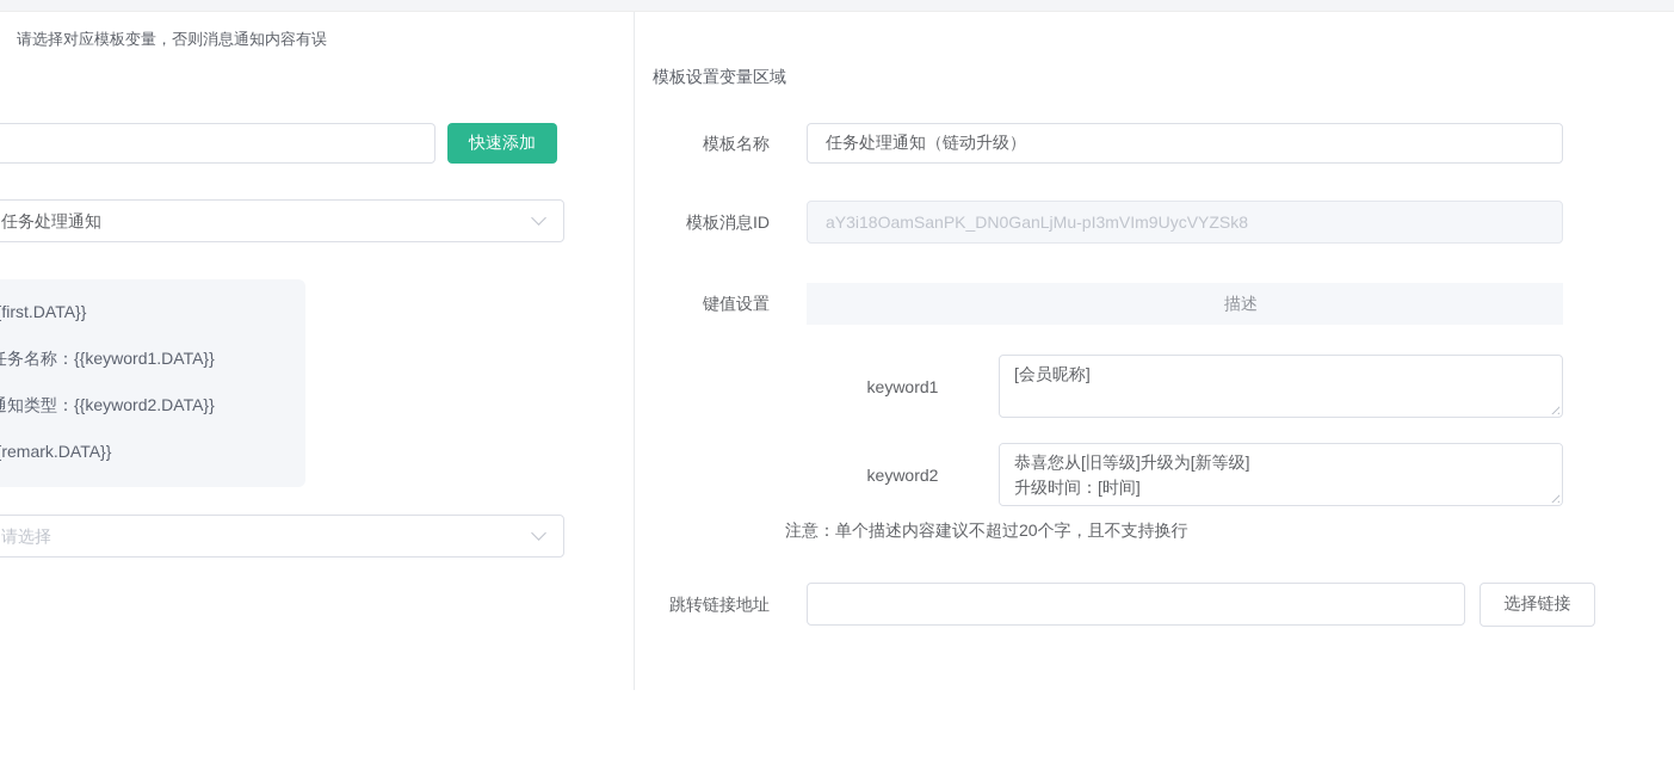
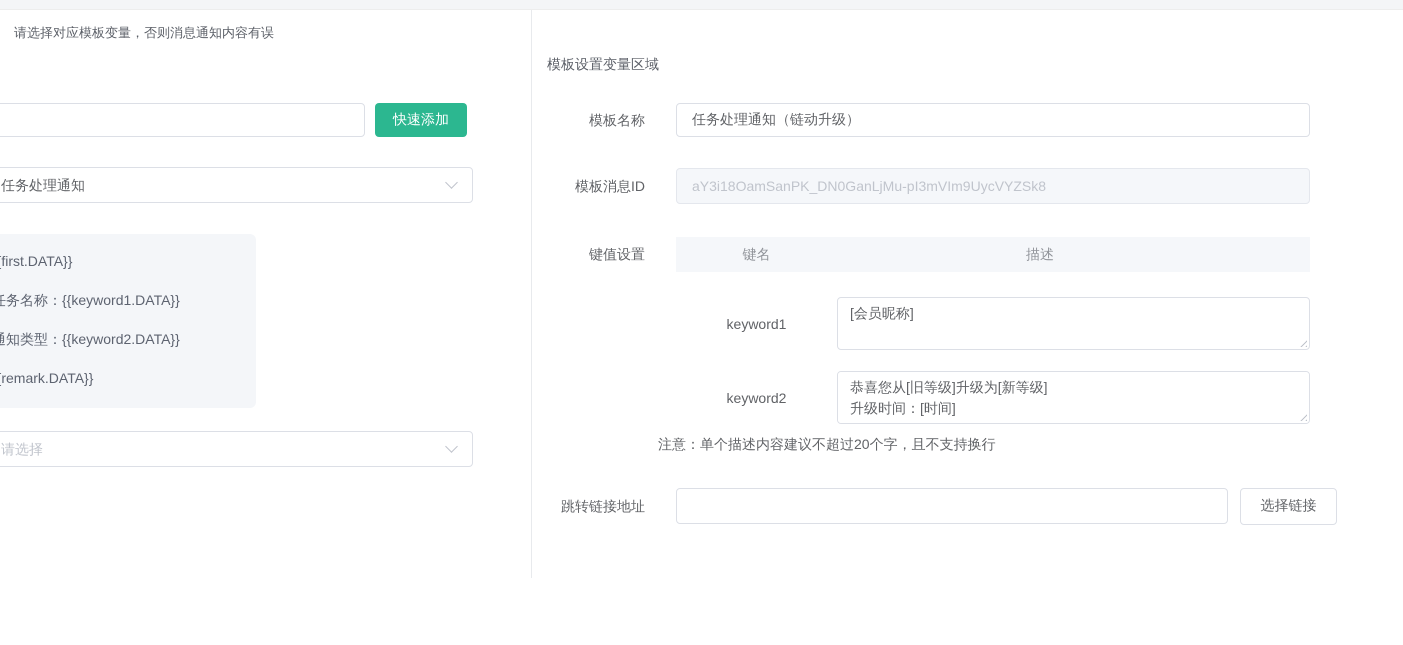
  请选择对应模板变量，否则消息通知内容有误
  快速添加
  任务处理通知
  first.DATA}}
  务名称：{{keyword1.DATA}}
  知类型：{{keyword2.DATA}}
  remark.DATA}}
  请选择
  模板设置变量区域
  模板名称
  任务处理通知（链动升级）
  模板消息ID
  aY3i18OamSanPK_DN0GanLjMu-pI3mVIm9UycVYZSk8
  键值设置
+ 键名
  描述
  keyword1
  [会员昵称]
  keyword2
  恭喜您从[旧等级]升级为[新等级]
  升级时间：[时间]
  注意：单个描述内容建议不超过20个字，且不支持换行
  跳转链接地址
  选择链接
